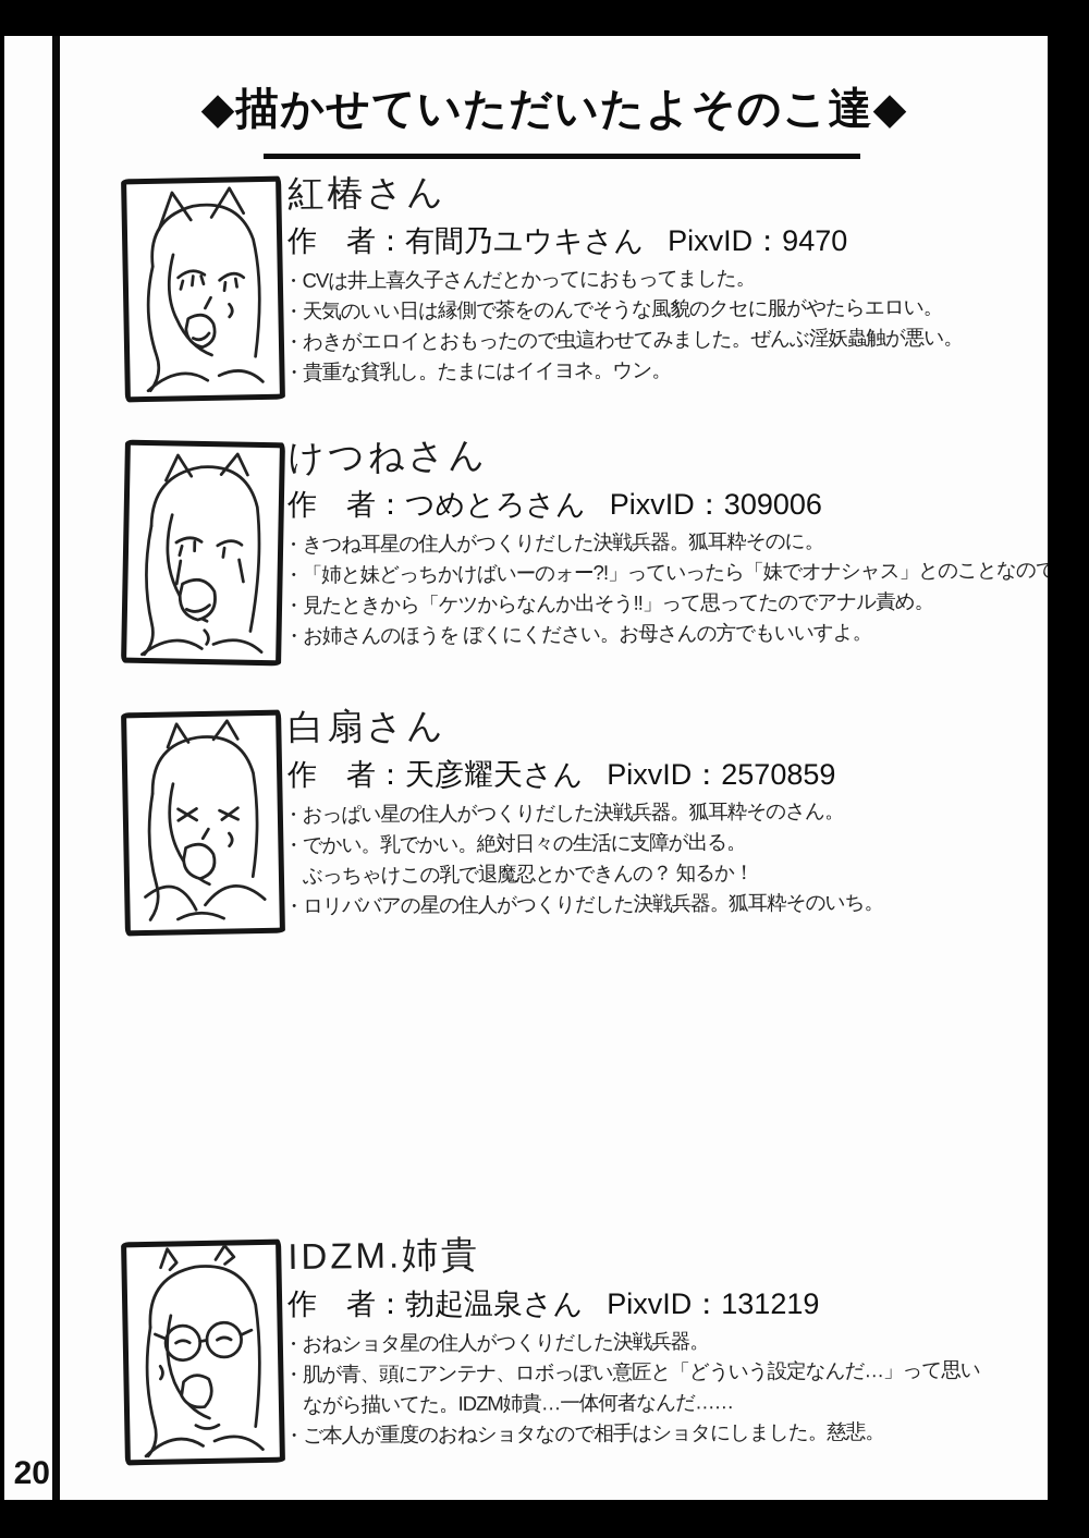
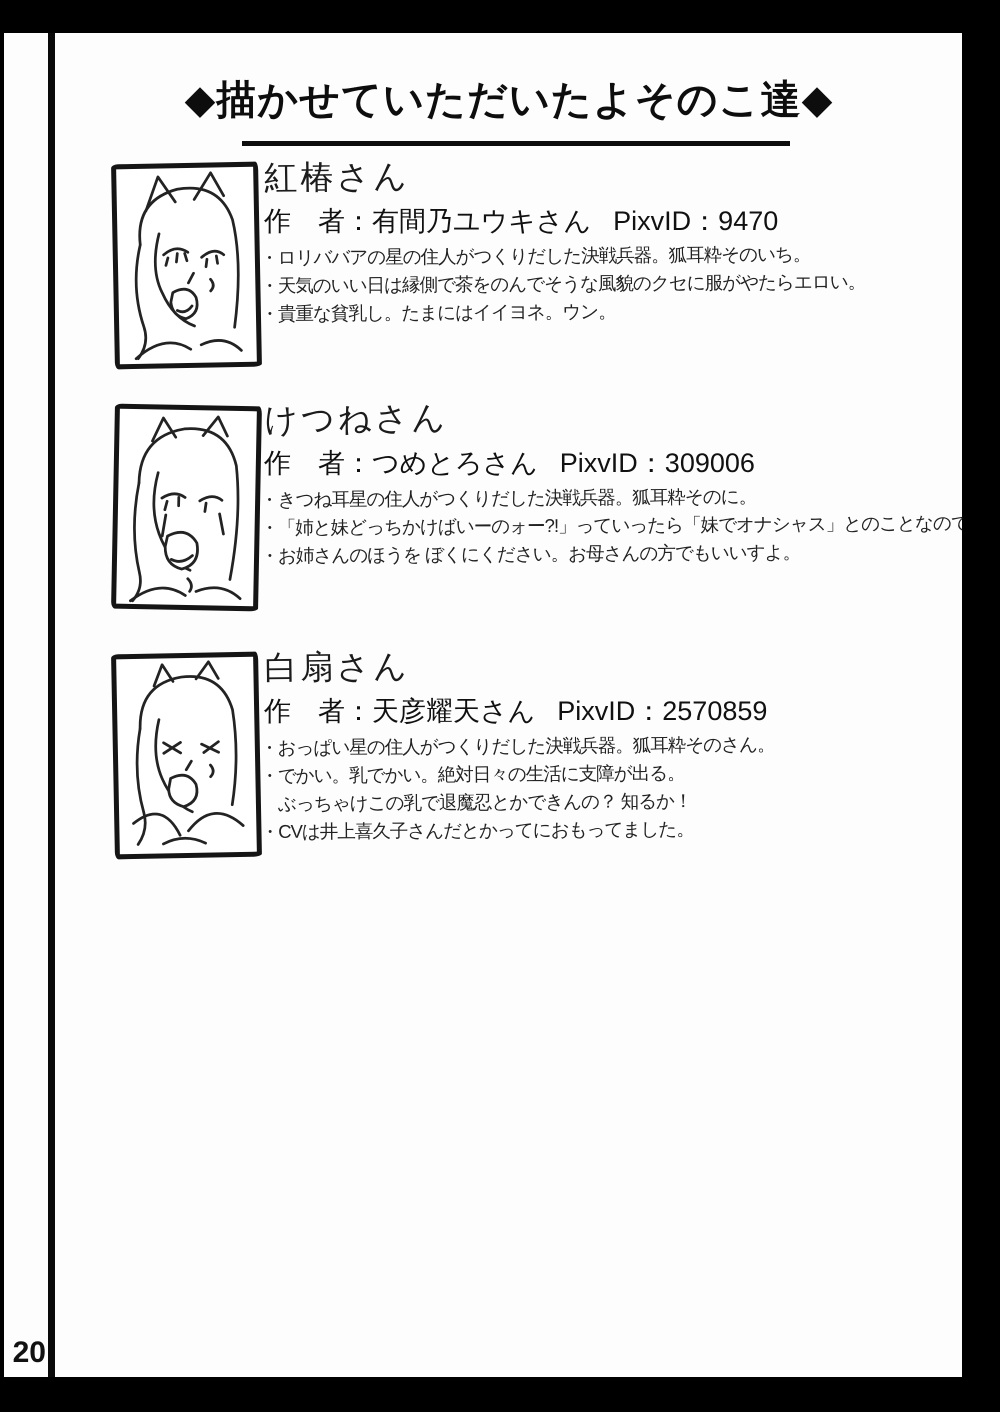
  ◆描かせていただいたよそのこ達◆
  20
  紅椿さん
  作 者：有間乃ユウキさん PixvID：9470
- ・CVは井上喜久子さんだとかってにおもってました。
+ ・ロリババアの星の住人がつくりだした決戦兵器。狐耳粋そのいち。
  ・天気のいい日は縁側で茶をのんでそうな風貌のクセに服がやたらエロい。
- ・わきがエロイとおもったので虫這わせてみました。ぜんぶ淫妖蟲触が悪い。
  ・貴重な貧乳し。たまにはイイヨネ。ウン。
  けつねさん
  作 者：つめとろさん PixvID：309006
  ・きつね耳星の住人がつくりだした決戦兵器。狐耳粋そのに。
  ・「姉と妹どっちかけばいーのォー?!」っていったら「妹でオナシャス」とのことなので
- ・見たときから「ケツからなんか出そう!!」って思ってたのでアナル責め。
  ・お姉さんのほうを ぼくにください。お母さんの方でもいいすよ。
  白扇さん
  作 者：天彦耀天さん PixvID：2570859
  ・おっぱい星の住人がつくりだした決戦兵器。狐耳粋そのさん。
  ・でかい。乳でかい。絶対日々の生活に支障が出る。
  ぶっちゃけこの乳で退魔忍とかできんの？ 知るか！
- ・ロリババアの星の住人がつくりだした決戦兵器。狐耳粋そのいち。
+ ・CVは井上喜久子さんだとかってにおもってました。
- IDZM.姉貴
- 作 者：勃起温泉さん PixvID：131219
- ・おねショタ星の住人がつくりだした決戦兵器。
- ・肌が青、頭にアンテナ、ロボっぽい意匠と「どういう設定なんだ…」って思い
- ながら描いてた。IDZM姉貴…一体何者なんだ……
- ・ご本人が重度のおねショタなので相手はショタにしました。慈悲。
